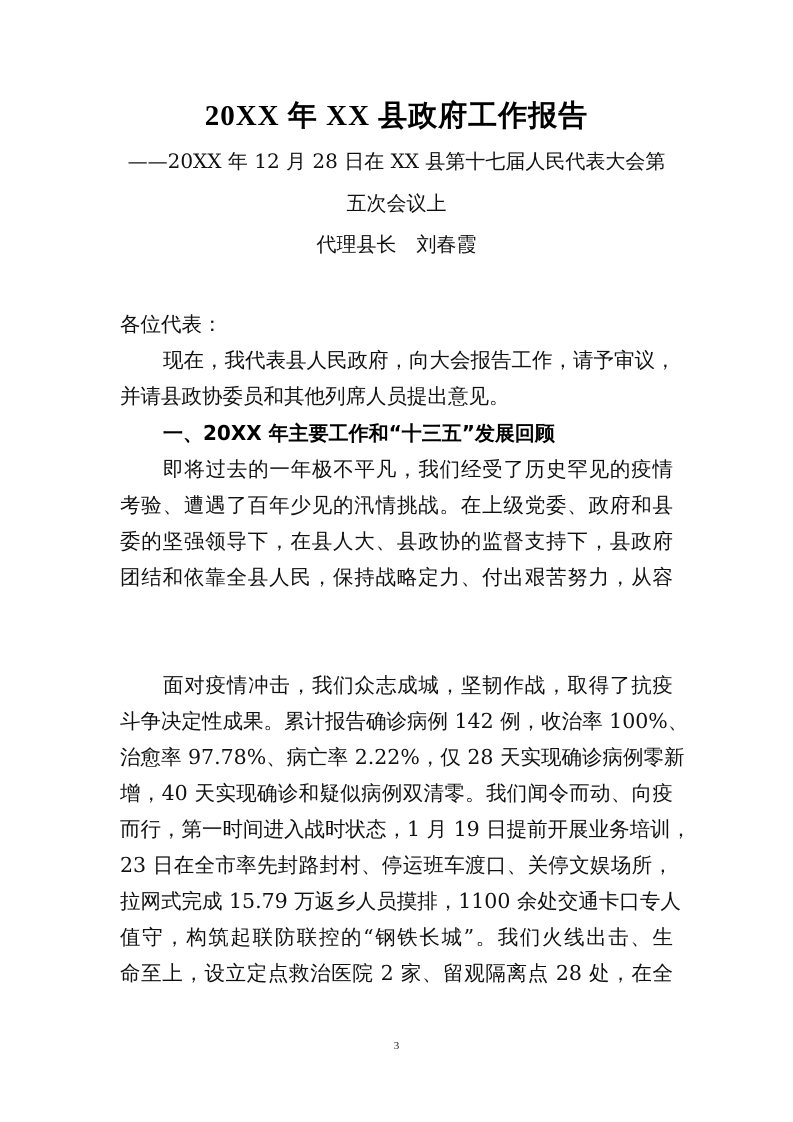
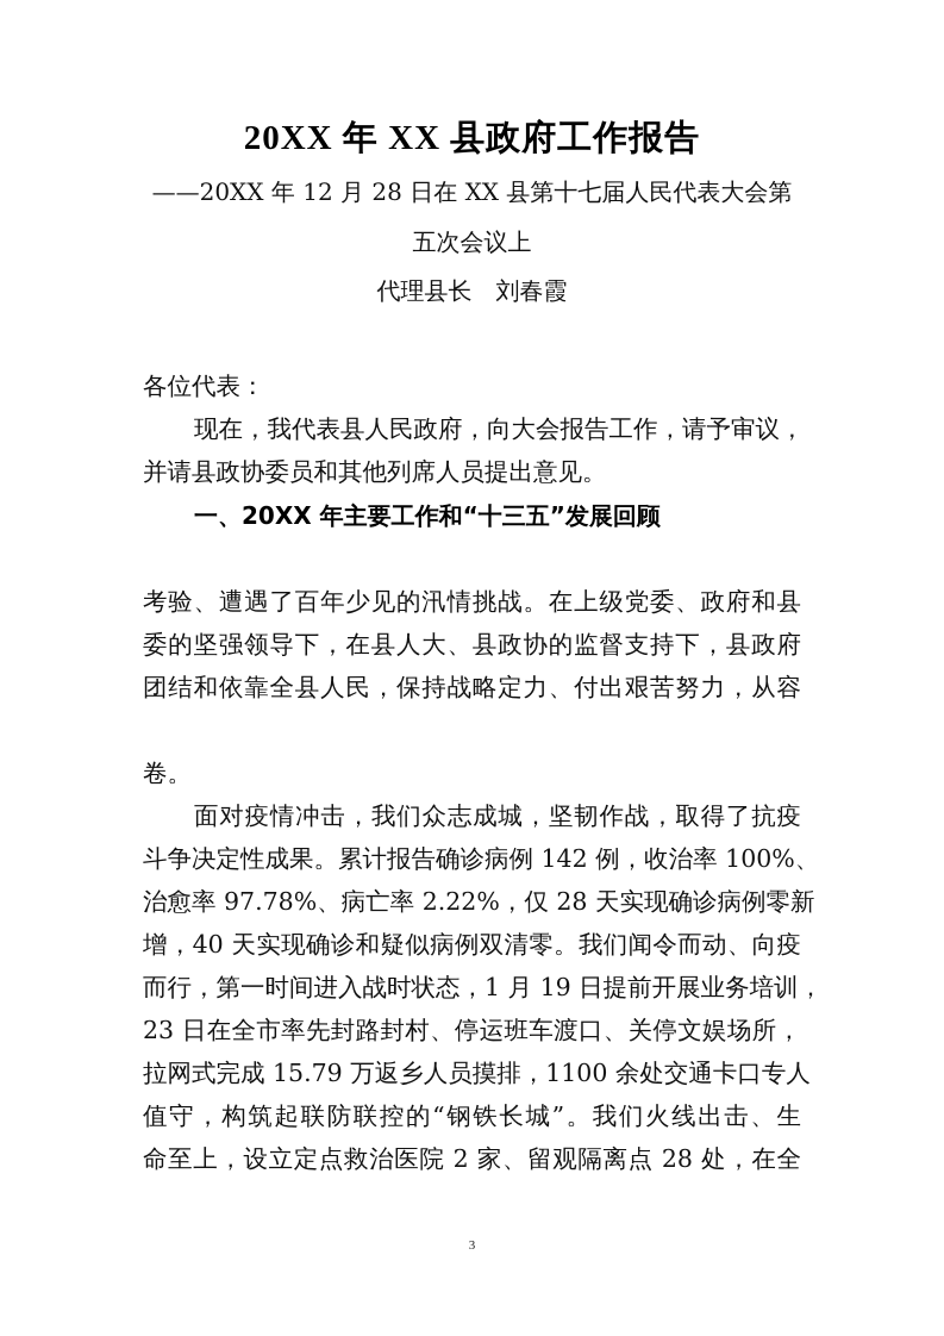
  20XX 年 XX 县政府工作报告
  ——20XX 年 12 月 28 日在 XX 县第十七届人民代表大会第
  五次会议上
  代理县长 刘春霞
  各位代表：
  现在，我代表县人民政府，向大会报告工作，请予审议，
  并请县政协委员和其他列席人员提出意见。
  一、20XX 年主要工作和“十三五”发展回顾
- 即将过去的一年极不平凡，我们经受了历史罕见的疫情
  考验、遭遇了百年少见的汛情挑战。在上级党委、政府和县
  委的坚强领导下，在县人大、县政协的监督支持下，县政府
  团结和依靠全县人民，保持战略定力、付出艰苦努力，从容
+ 卷。
  面对疫情冲击，我们众志成城，坚韧作战，取得了抗疫
  斗争决定性成果。累计报告确诊病例 142 例，收治率 100%、
  治愈率 97.78%、病亡率 2.22%，仅 28 天实现确诊病例零新
  增，40 天实现确诊和疑似病例双清零。我们闻令而动、向疫
  而行，第一时间进入战时状态，1 月 19 日提前开展业务培训，
  23 日在全市率先封路封村、停运班车渡口、关停文娱场所，
  拉网式完成 15.79 万返乡人员摸排，1100 余处交通卡口专人
  值守，构筑起联防联控的“钢铁长城”。我们火线出击、生
  命至上，设立定点救治医院 2 家、留观隔离点 28 处，在全
  3
